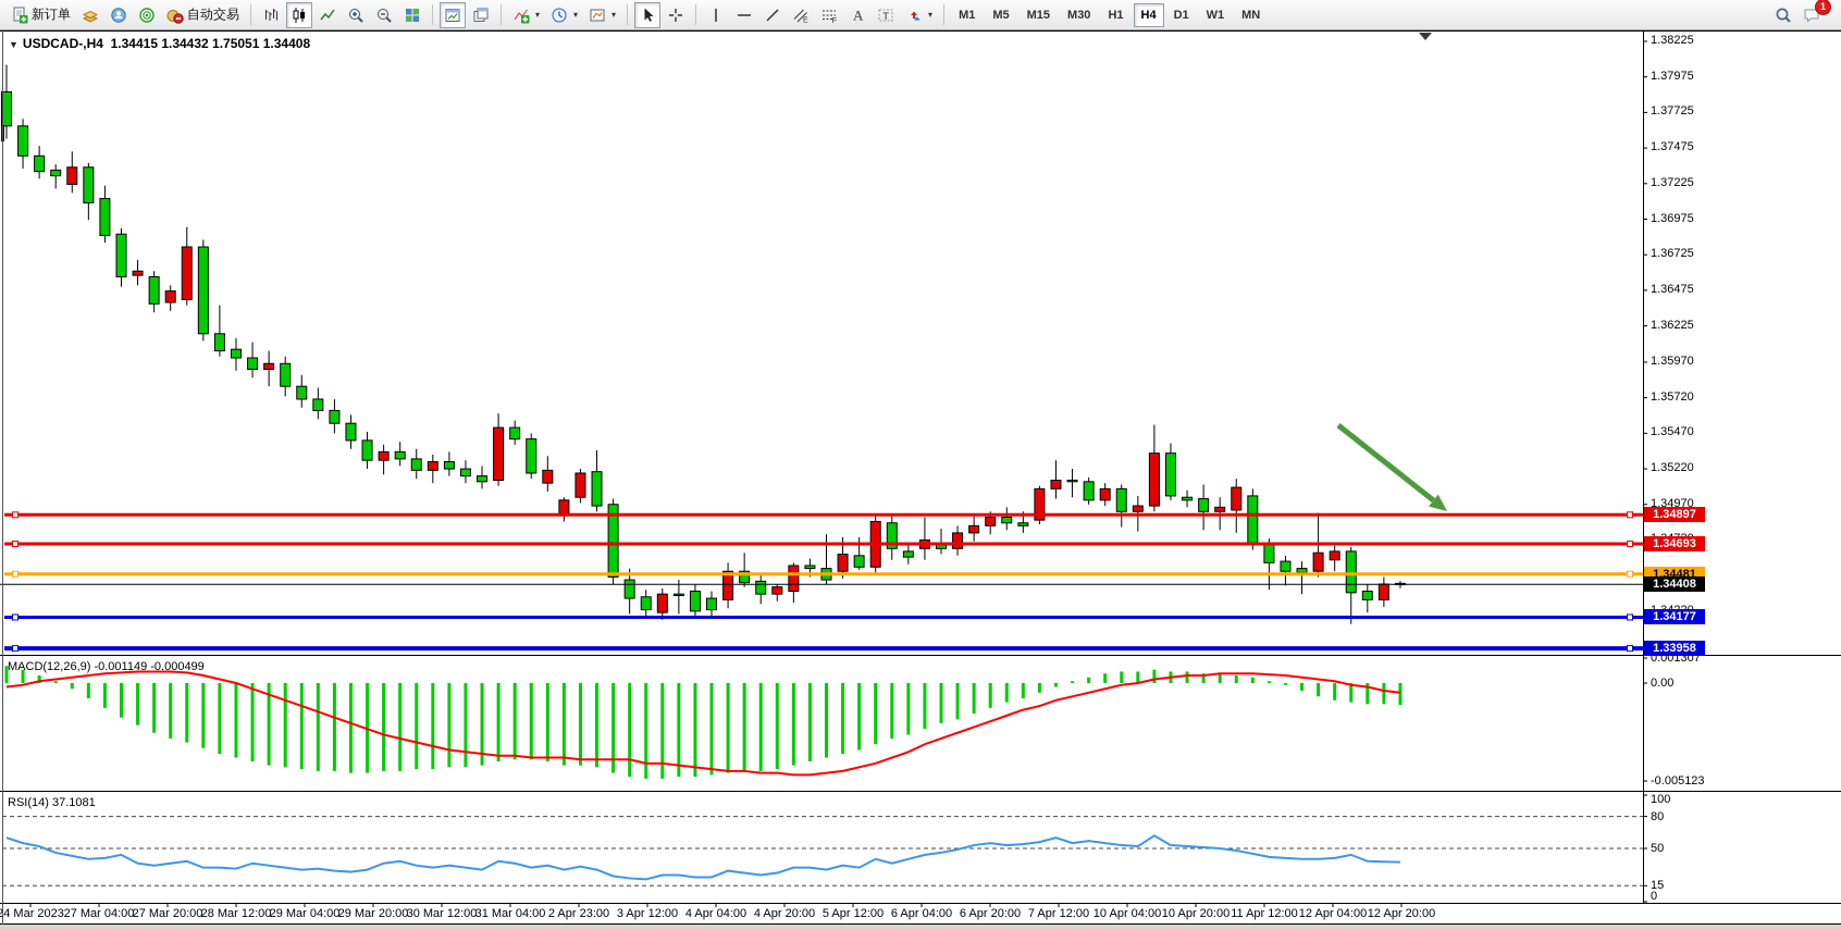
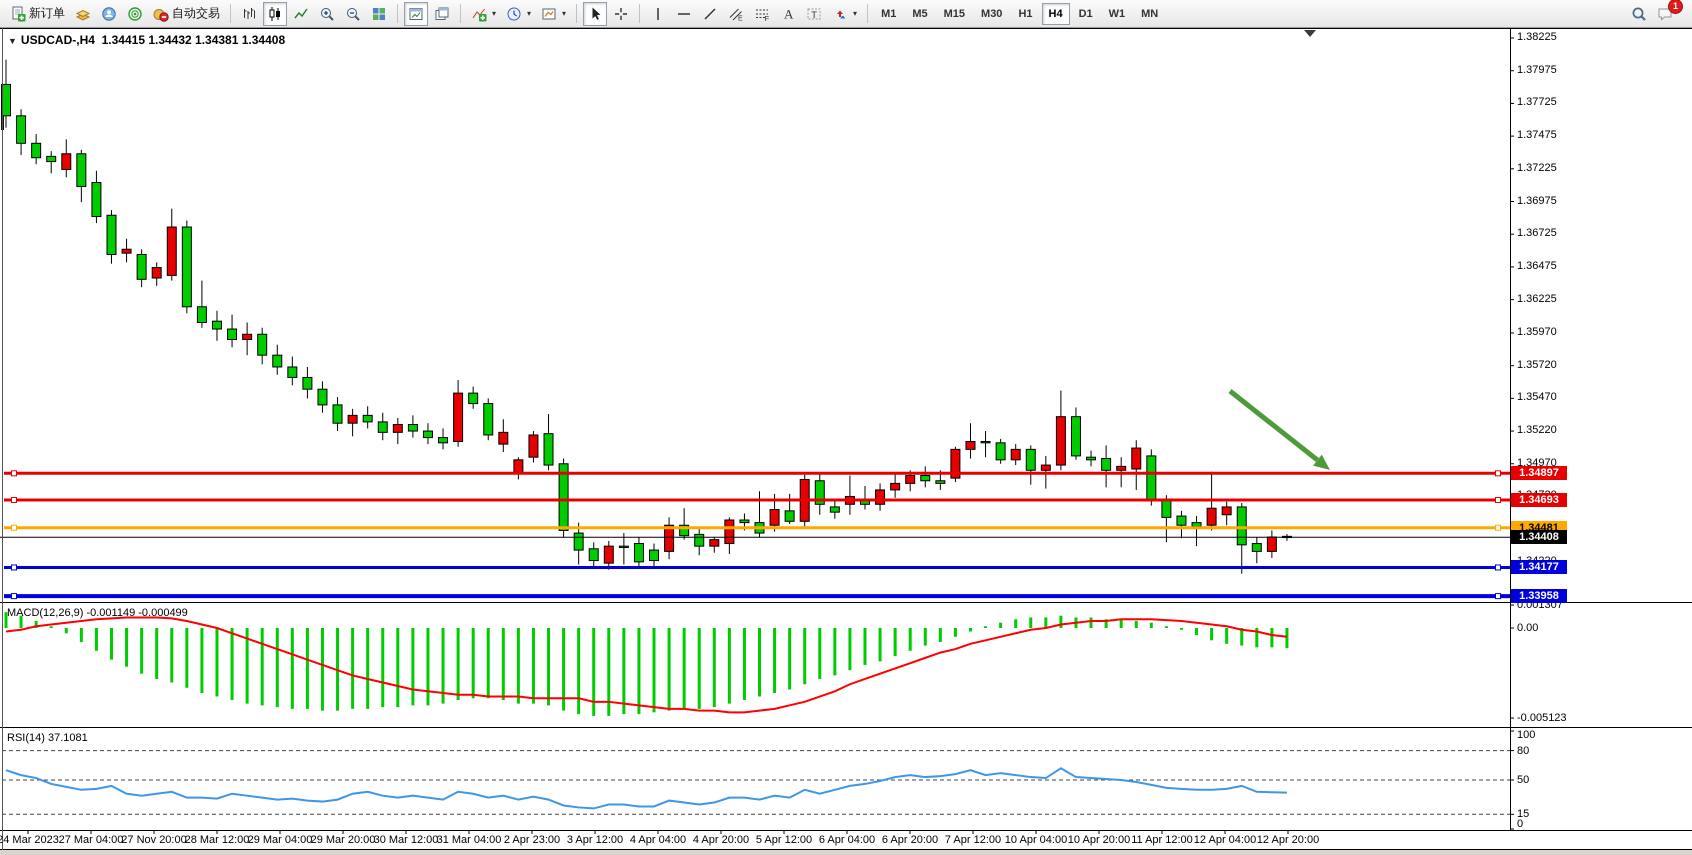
  新订单
  自动交易
  ▾
  ▾
  ▾
  F
  A
  T
  ▾
  M1
  M5
  M15
  M30
  H1
  H4
  D1
  W1
  MN
  1
- ▼ USDCAD-,H4 1.34415 1.34432 1.75051 1.34408
+ ▼ USDCAD-,H4 1.34415 1.34432 1.34381 1.34408
  MACD(12,26,9) -0.001149 -0.000499
  RSI(14) 37.1081
  1.38225
  1.37975
  1.37725
  1.37475
  1.37225
  1.36975
  1.36725
  1.36475
  1.36225
  1.35970
  1.35720
  1.35470
  1.35220
  1.34970
  0.001307
  0.00
  -0.005123
  100
  80
  50
  15
  0
  24 Mar 2023
  27 Mar 04:00
- 27 Mar 20:00
+ 27 Nov 20:00
  28 Mar 12:00
  29 Mar 04:00
  29 Mar 20:00
  30 Mar 12:00
  31 Mar 04:00
  2 Apr 23:00
  3 Apr 12:00
  4 Apr 04:00
  4 Apr 20:00
  5 Apr 12:00
  6 Apr 04:00
  6 Apr 20:00
  7 Apr 12:00
  10 Apr 04:00
  10 Apr 20:00
  11 Apr 12:00
  12 Apr 04:00
  12 Apr 20:00
  1.34897
  1.34693
  1.34481
  1.34177
  1.33958
  1.34408
